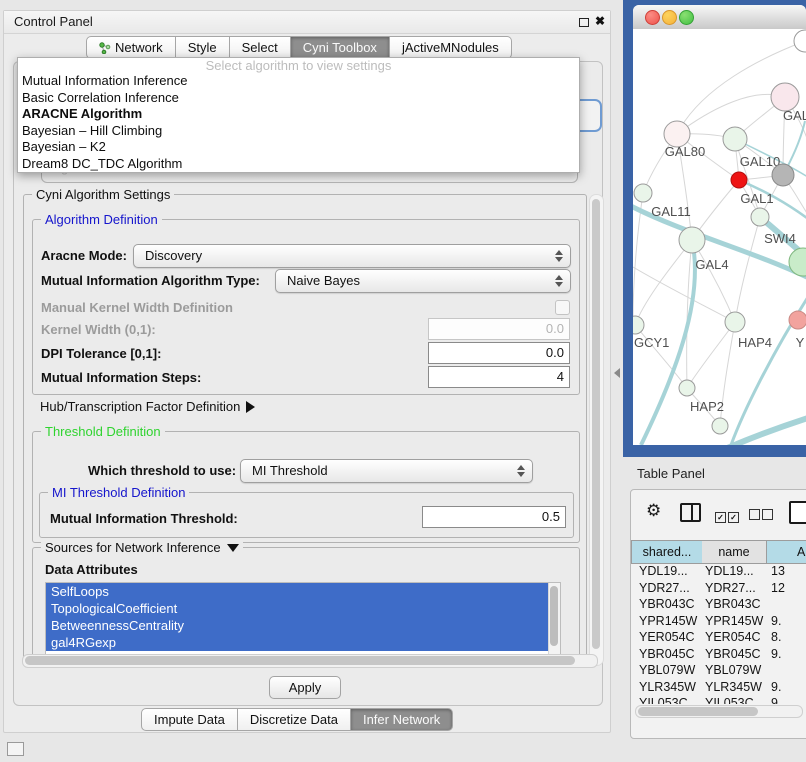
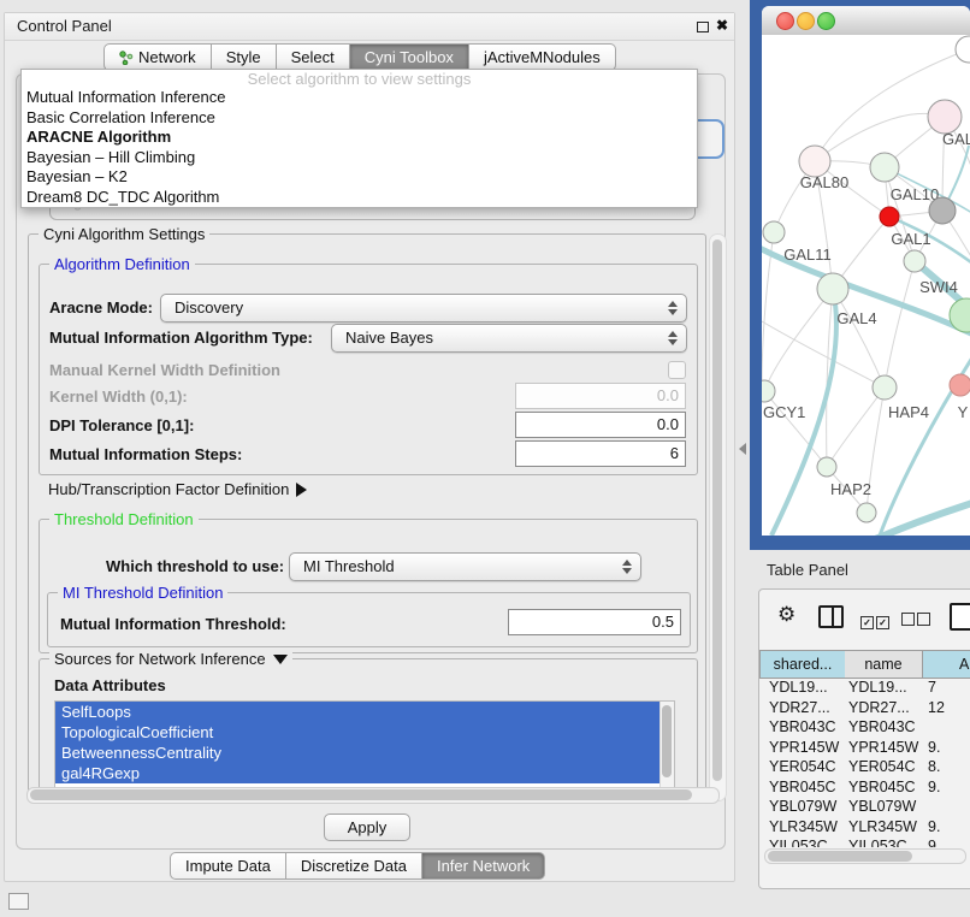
  Control Panel
  ✖
  Network
  Style
  Select
  Cyni Toolbox
  jActiveMNodules
  Cyni Algorithm Settings
  Algorithm Definition
  Aracne Mode:
  Discovery
  Mutual Information Algorithm Type:
  Naive Bayes
  Manual Kernel Width Definition
  Kernel Width (0,1):
  0.0
  DPI Tolerance [0,1]:
  0.0
  Mutual Information Steps:
- 4
+ 6
  Hub/Transcription Factor Definition
  Threshold Definition
  Which threshold to use:
  MI Threshold
  MI Threshold Definition
  Mutual Information Threshold:
  0.5
  Sources for Network Inference
  Data Attributes
  SelfLoops
  TopologicalCoefficient
  BetweennessCentrality
  gal4RGexp
  Apply
  Impute Data
  Discretize Data
  Infer Network
  Select algorithm to view settings
  Mutual Information Inference
  Basic Correlation Inference
  ARACNE Algorithm
  Bayesian – Hill Climbing
  Bayesian – K2
  Dream8 DC_TDC Algorithm
  GAL
  GAL80
  GAL10
  GAL1
  GAL11
  SWI4
  GAL4
  GCY1
  HAP4
  Y
  HAP2
  Table Panel
  ⚙
  ✓ ✓
  shared...
  name
  A
  YDL19...
  YDL19...
- 13
+ 7
  YDR27...
  YDR27...
  12
  YBR043C
  YBR043C
  YPR145W
  YPR145W
  9.
  YER054C
  YER054C
  8.
  YBR045C
  YBR045C
  9.
  YBL079W
  YBL079W
  YLR345W
  YLR345W
  9.
  YIL053C
  YIL053C
  9
